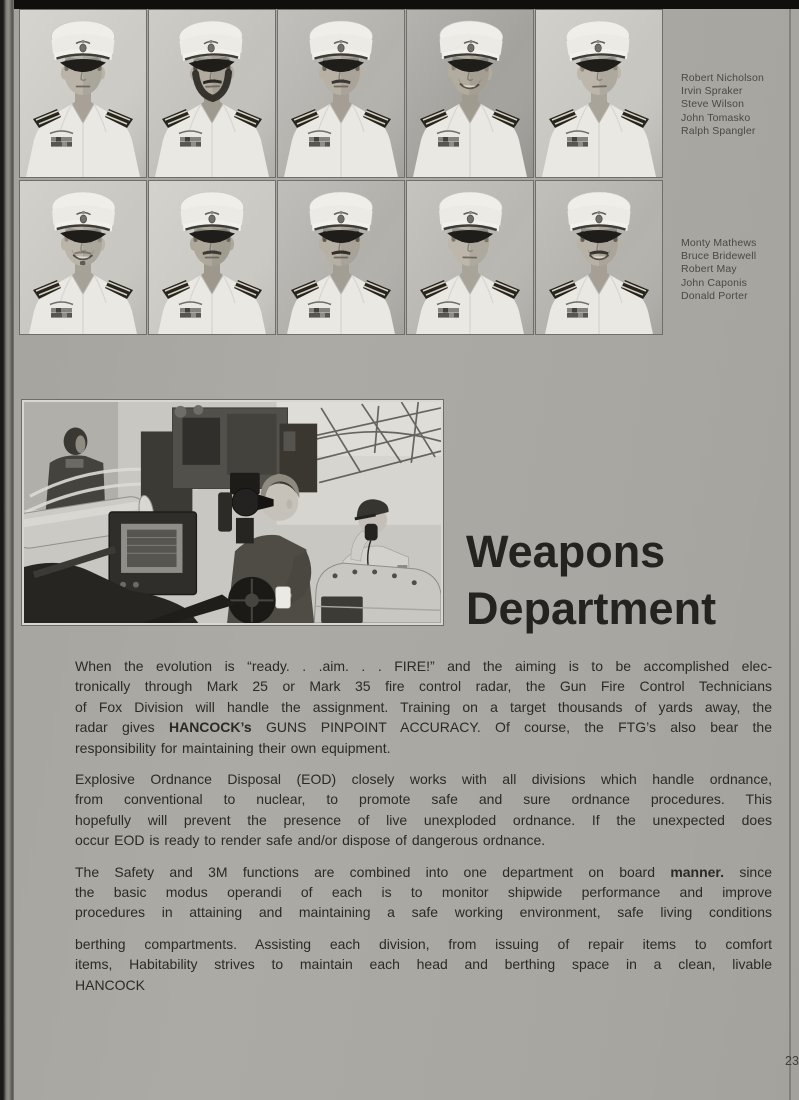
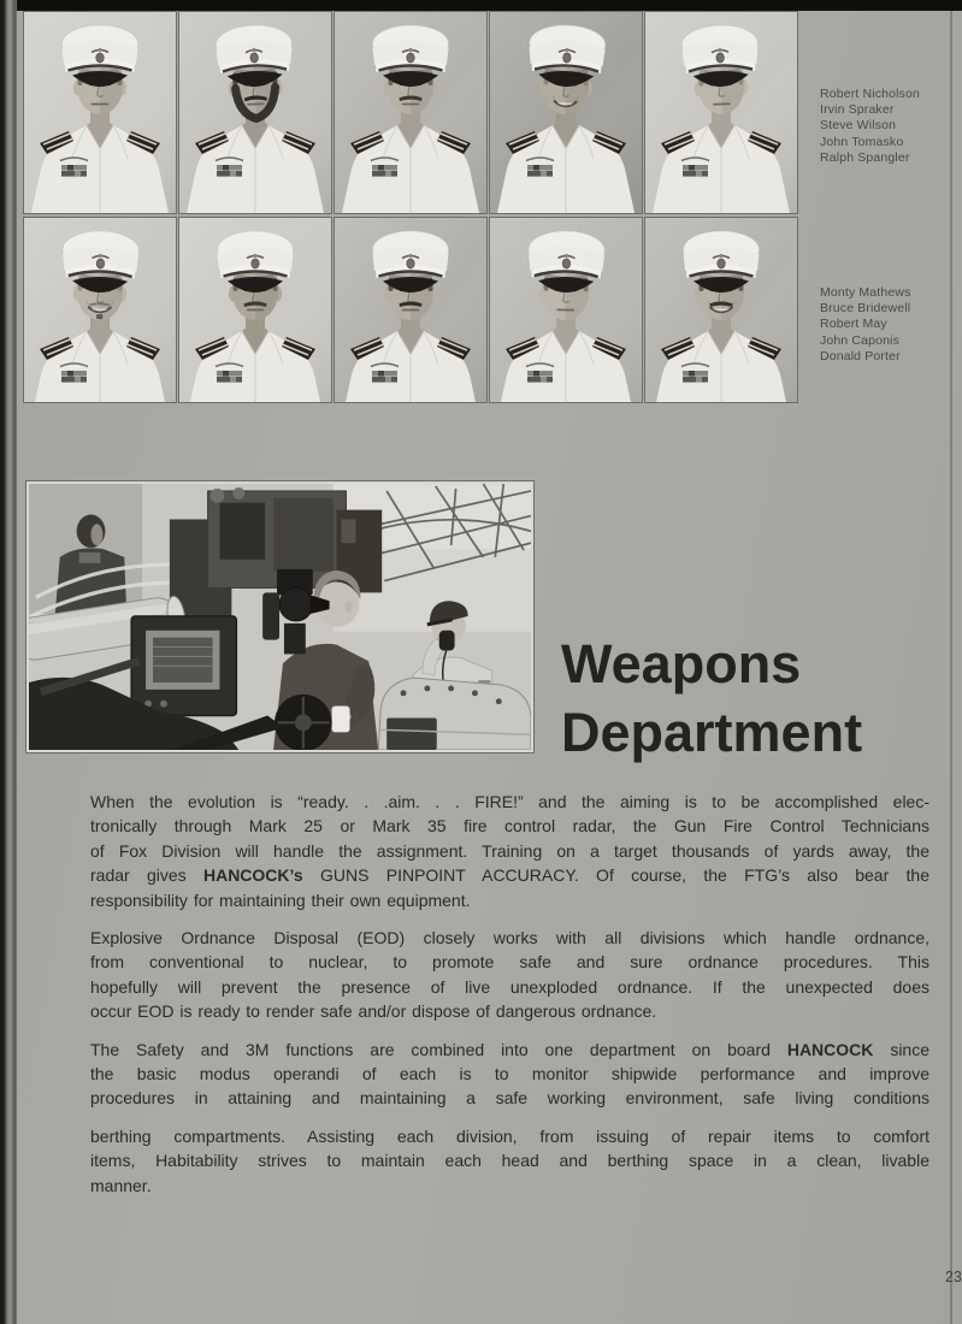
  Robert Nicholson
  Irvin Spraker
  Steve Wilson
  John Tomasko
  Ralph Spangler
  Monty Mathews
  Bruce Bridewell
  Robert May
  John Caponis
  Donald Porter
  Weapons
  Department
  When the evolution is “ready. . .aim. . . FIRE!” and the aiming is to be accomplished elec-
  tronically through Mark 25 or Mark 35 fire control radar, the Gun Fire Control Technicians
  of Fox Division will handle the assignment. Training on a target thousands of yards away, the
  radar gives HANCOCK’s GUNS PINPOINT ACCURACY. Of course, the FTG’s also bear the
  responsibility for maintaining their own equipment.
  Explosive Ordnance Disposal (EOD) closely works with all divisions which handle ordnance,
  from conventional to nuclear, to promote safe and sure ordnance procedures. This
  hopefully will prevent the presence of live unexploded ordnance. If the unexpected does
  occur EOD is ready to render safe and/or dispose of dangerous ordnance.
- The Safety and 3M functions are combined into one department on board manner. since
+ The Safety and 3M functions are combined into one department on board HANCOCK since
  the basic modus operandi of each is to monitor shipwide performance and improve
  procedures in attaining and maintaining a safe working environment, safe living conditions
  berthing compartments. Assisting each division, from issuing of repair items to comfort
  items, Habitability strives to maintain each head and berthing space in a clean, livable
- HANCOCK
+ manner.
